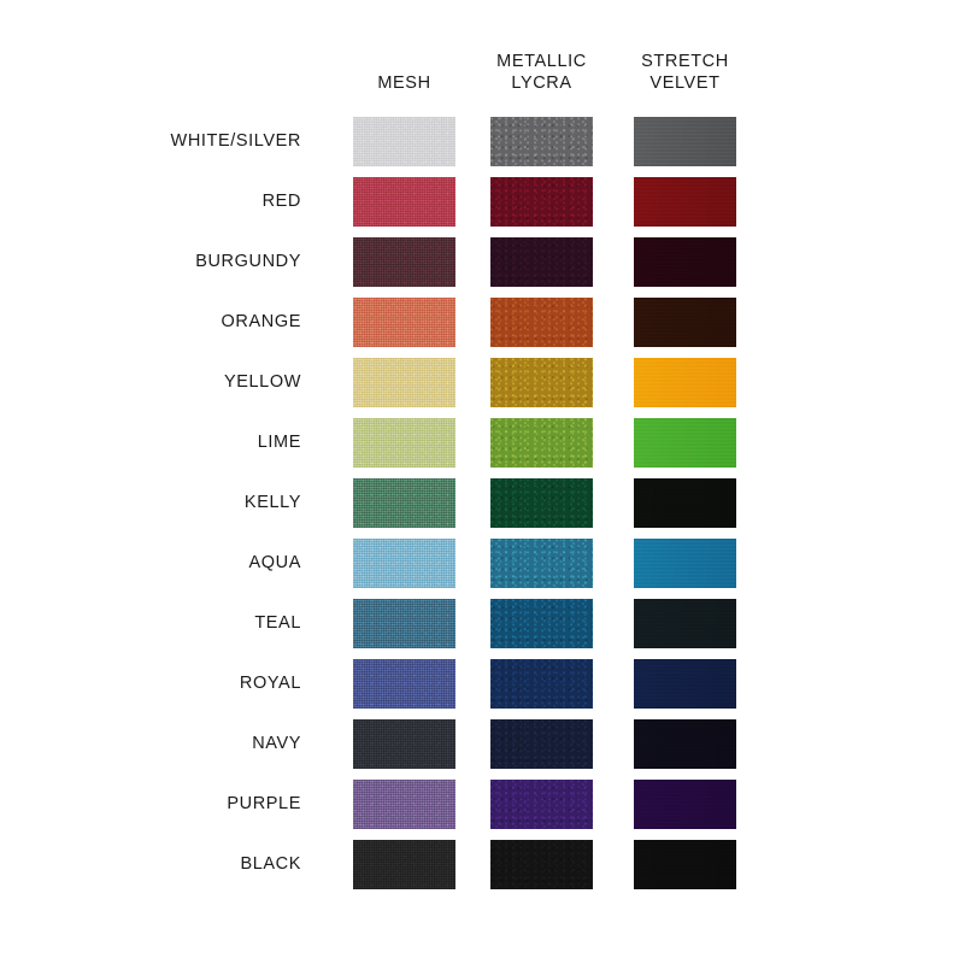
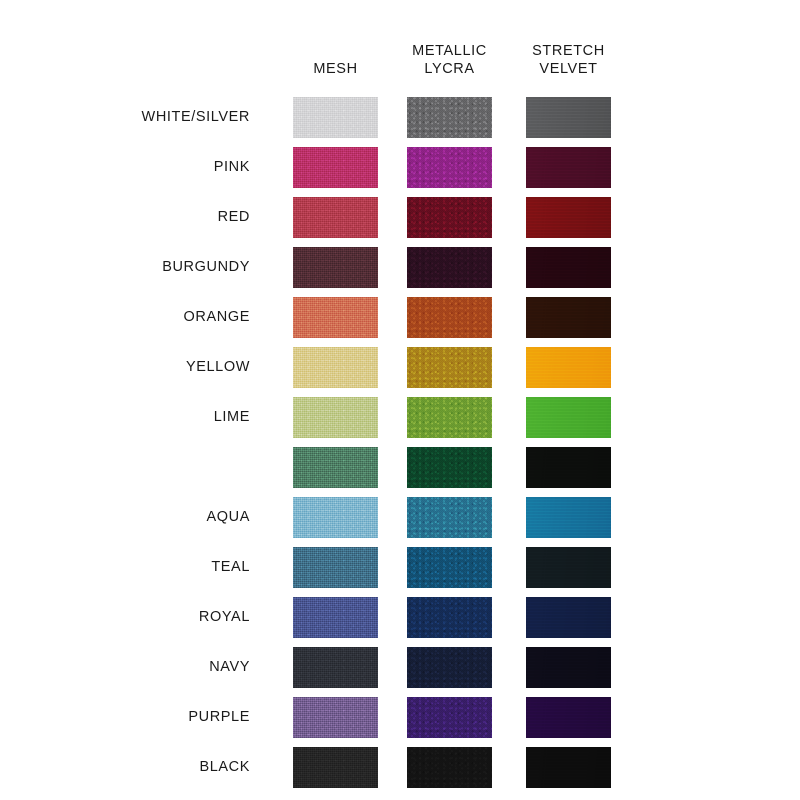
  MESH
  METALLIC
  LYCRA
  STRETCH
  VELVET
  WHITE/SILVER
+ PINK
  RED
  BURGUNDY
  ORANGE
  YELLOW
  LIME
- KELLY
  AQUA
  TEAL
  ROYAL
  NAVY
  PURPLE
  BLACK
